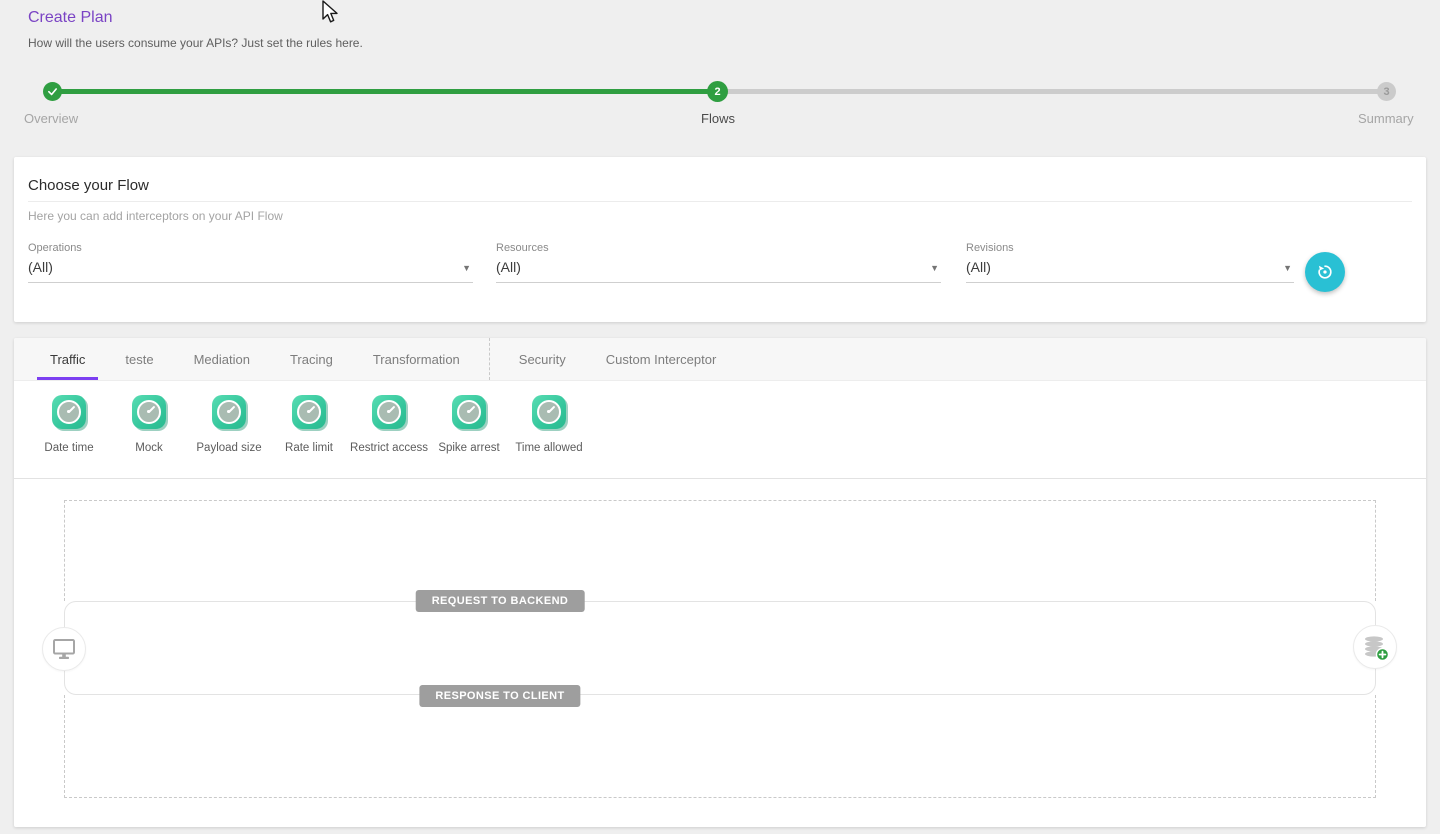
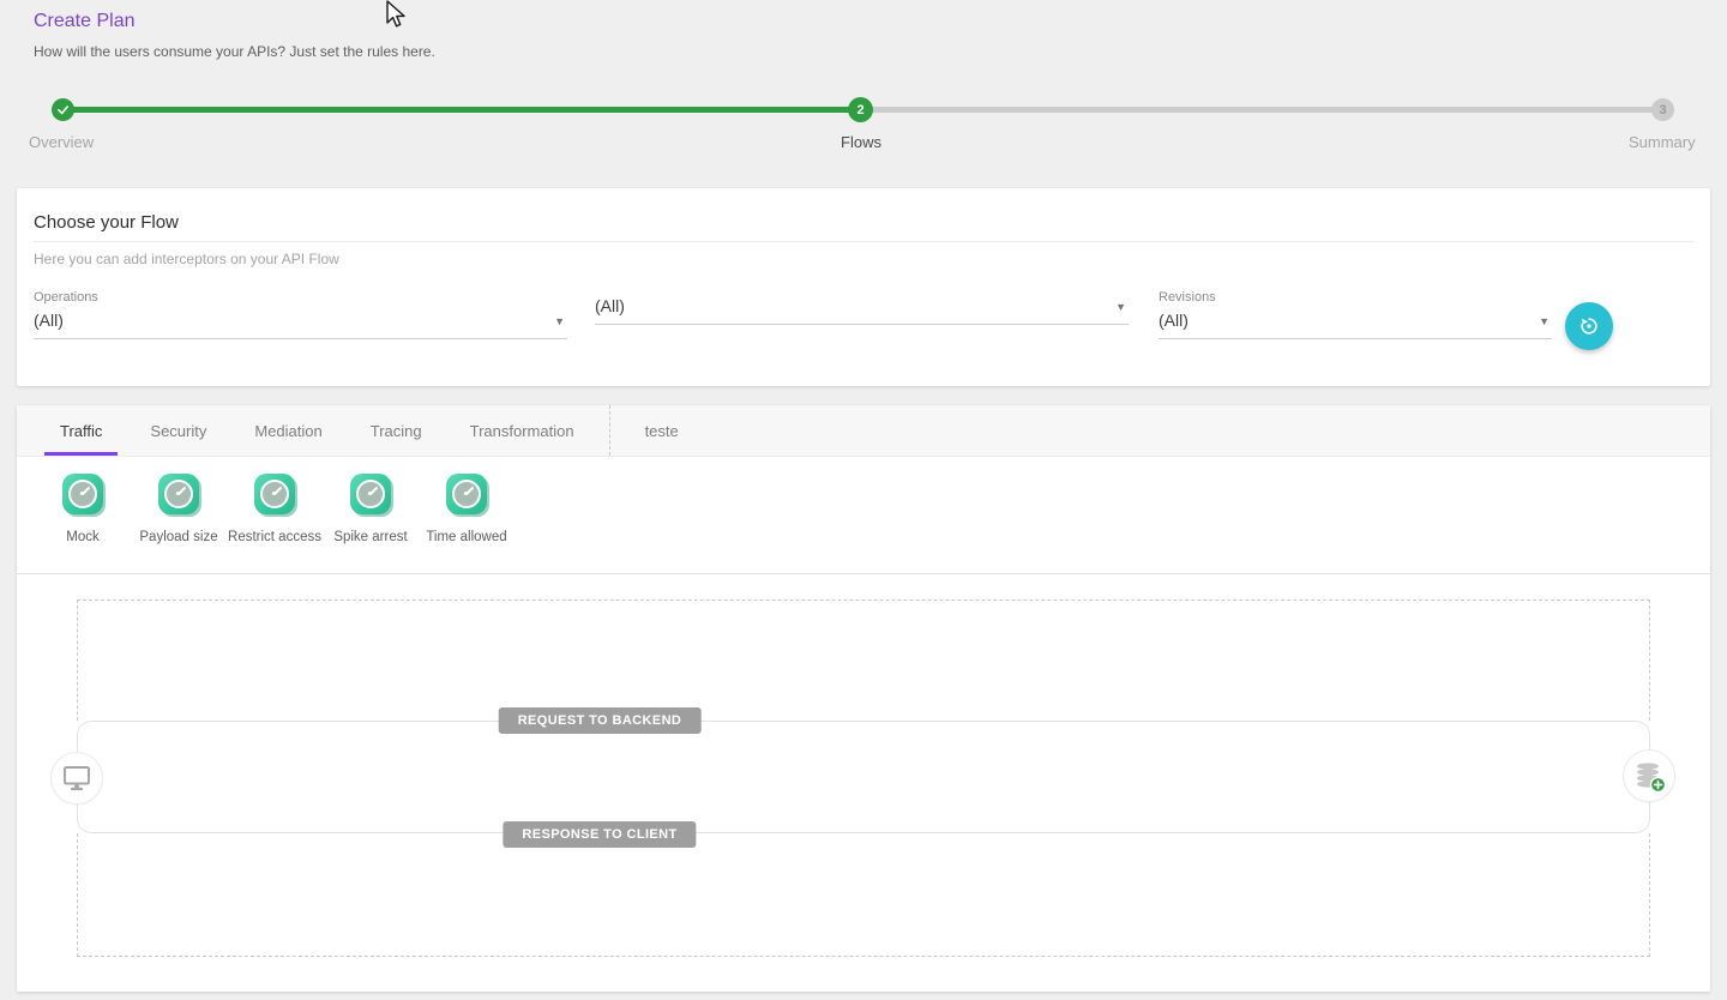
  Create Plan
  How will the users consume your APIs? Just set the rules here.
  2
  3
  Overview
  Flows
  Summary
  Choose your Flow
  Here you can add interceptors on your API Flow
  Operations
  (All)
  ▼
- Resources
  (All)
  ▼
  Revisions
  (All)
  ▼
  Traffic
- teste
+ Security
  Mediation
  Tracing
  Transformation
- Security
+ teste
- Custom Interceptor
- Date time
  Mock
  Payload size
- Rate limit
  Restrict access
  Spike arrest
  Time allowed
  REQUEST TO BACKEND
  RESPONSE TO CLIENT
